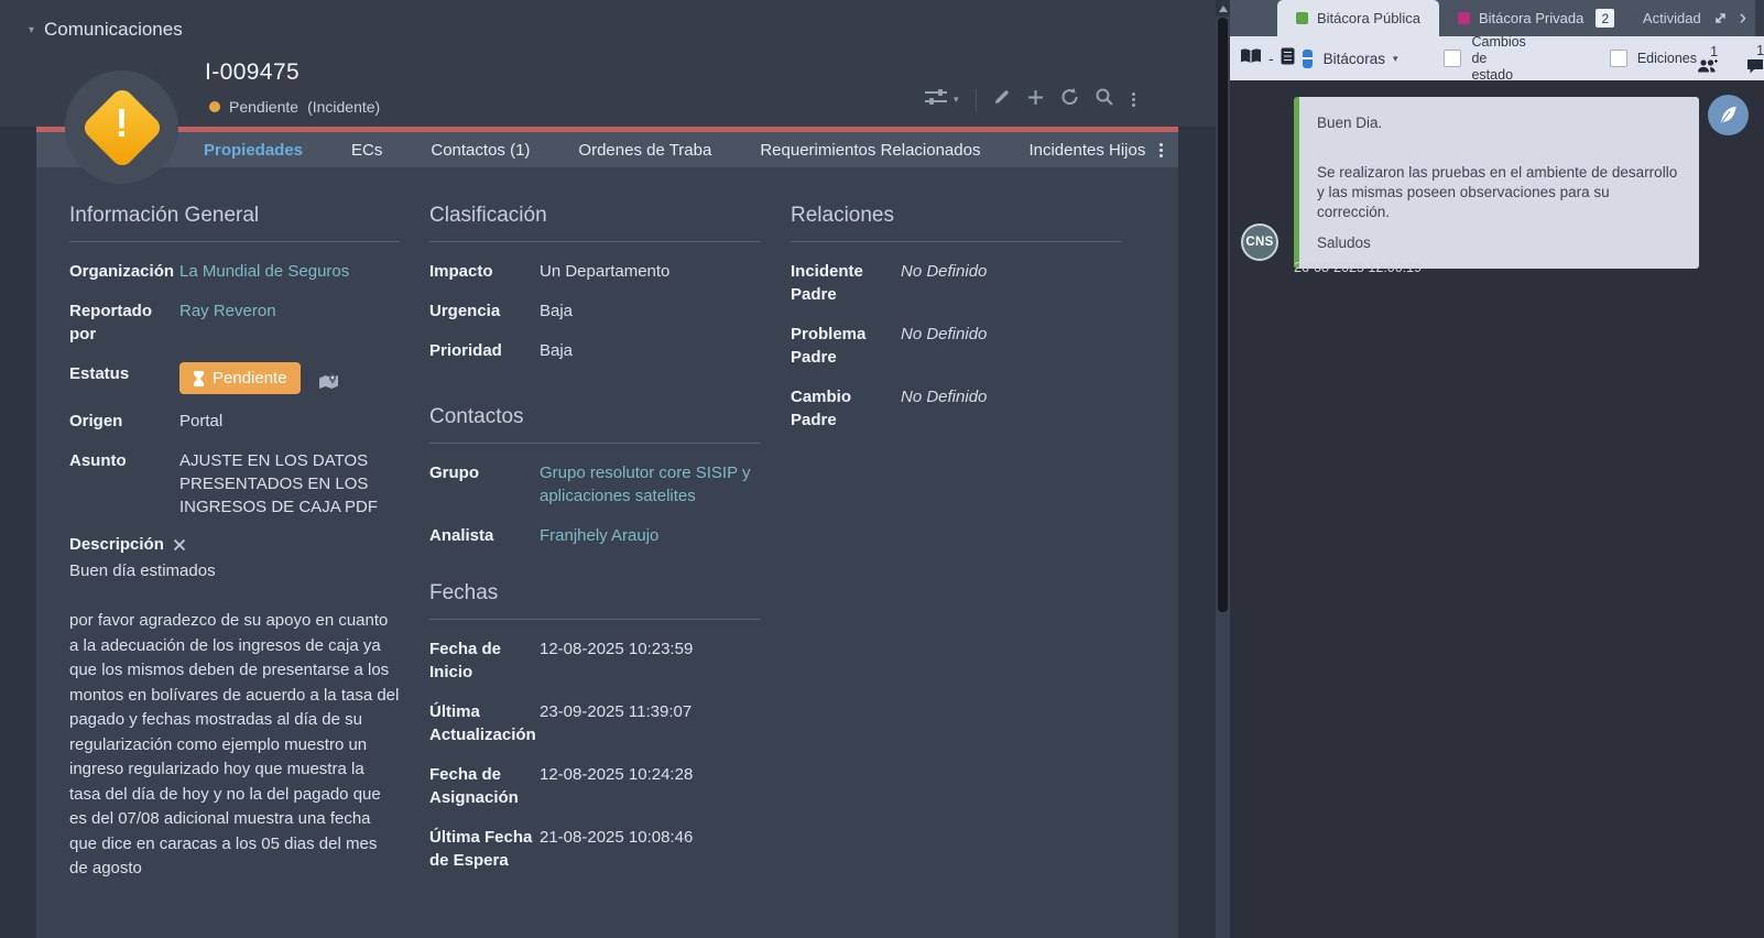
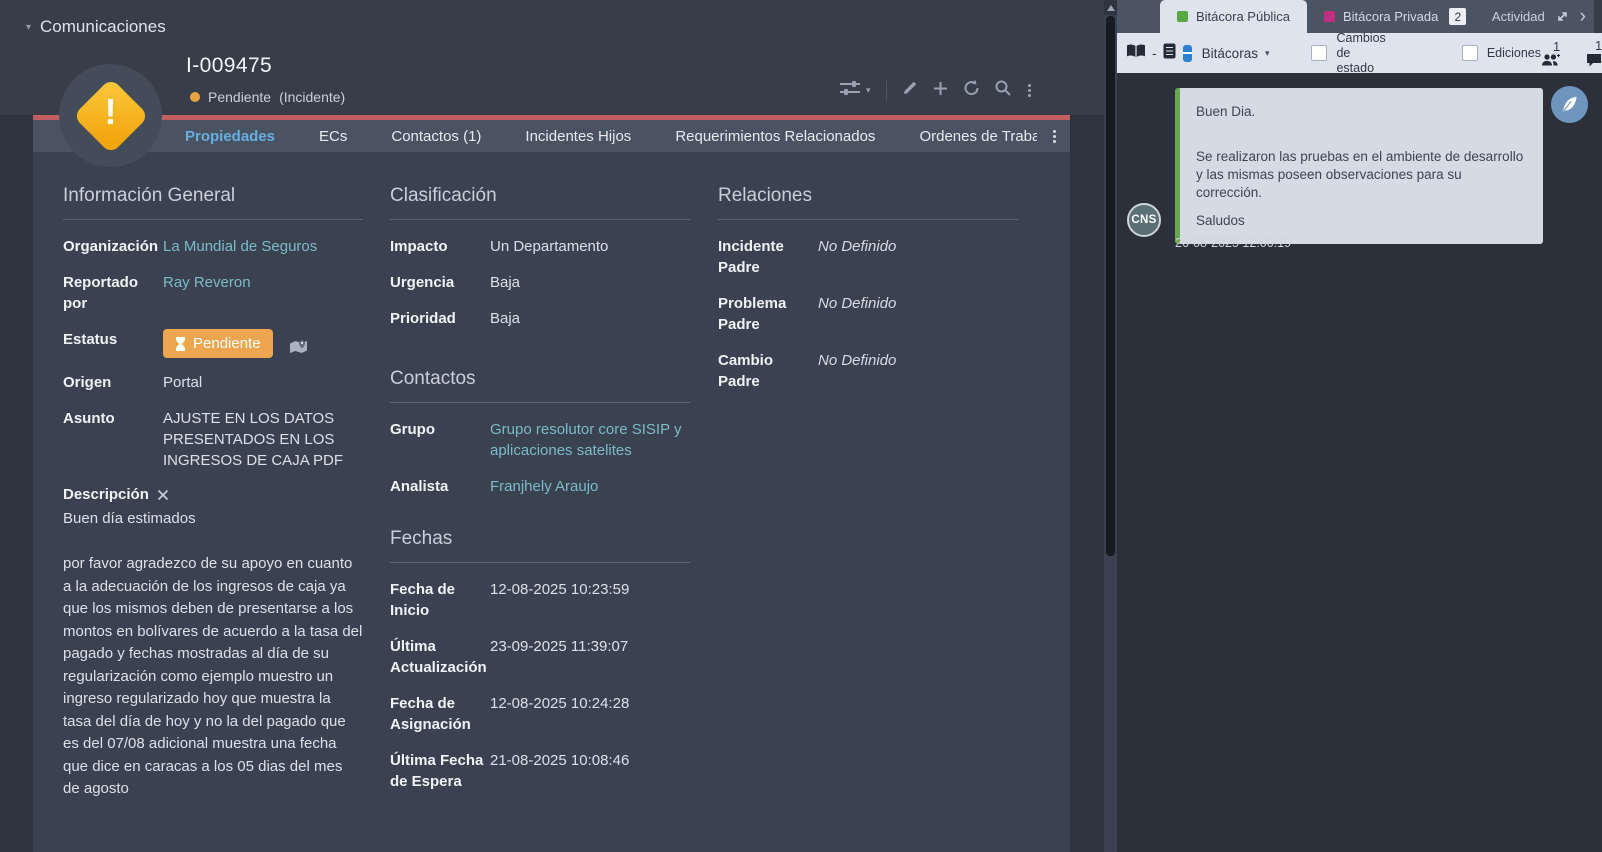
  ▾
  Comunicaciones
  I-009475
  Pendiente
  (Incidente)
  ▾
  Propiedades
  ECs
  Contactos (1)
- Ordenes de Traba
+ Incidentes Hijos
  Requerimientos Relacionados
- Incidentes Hijos
+ Ordenes de Traba
  !
  Información General
  Organización
  La Mundial de Seguros
  Reportado por
  Ray Reveron
  Estatus
  Pendiente
  Origen
  Portal
  Asunto
  AJUSTE EN LOS DATOS PRESENTADOS EN LOS INGRESOS DE CAJA PDF
  Descripción
  Buen día estimados
  por favor agradezco de su apoyo en cuanto a la adecuación de los ingresos de caja ya que los mismos deben de presentarse a los montos en bolívares de acuerdo a la tasa del pagado y fechas mostradas al día de su regularización como ejemplo muestro un ingreso regularizado hoy que muestra la tasa del día de hoy y no la del pagado que es del 07/08 adicional muestra una fecha que dice en caracas a los 05 dias del mes de agosto
  Clasificación
  Impacto
  Un Departamento
  Urgencia
  Baja
  Prioridad
  Baja
  Contactos
  Grupo
  Grupo resolutor core SISIP y aplicaciones satelites
  Analista
  Franjhely Araujo
  Fechas
  Fecha de Inicio
  12-08-2025 10:23:59
  Última Actualización
  23-09-2025 11:39:07
  Fecha de Asignación
  12-08-2025 10:24:28
  Última Fecha de Espera
  21-08-2025 10:08:46
  Relaciones
  Incidente Padre
  No Definido
  Problema Padre
  No Definido
  Cambio Padre
  No Definido
  Bitácora Pública
  Bitácora Privada
  2
  Actividad
  ›
  -
  Bitácoras
  ▾
  Cambios de estado
  Ediciones
  1
  1
  Buen Dia.
  Se realizaron las pruebas en el ambiente de desarrollo y las mismas poseen observaciones para su corrección.
  Saludos
  CNS
  26-08-2025 12:00:19
